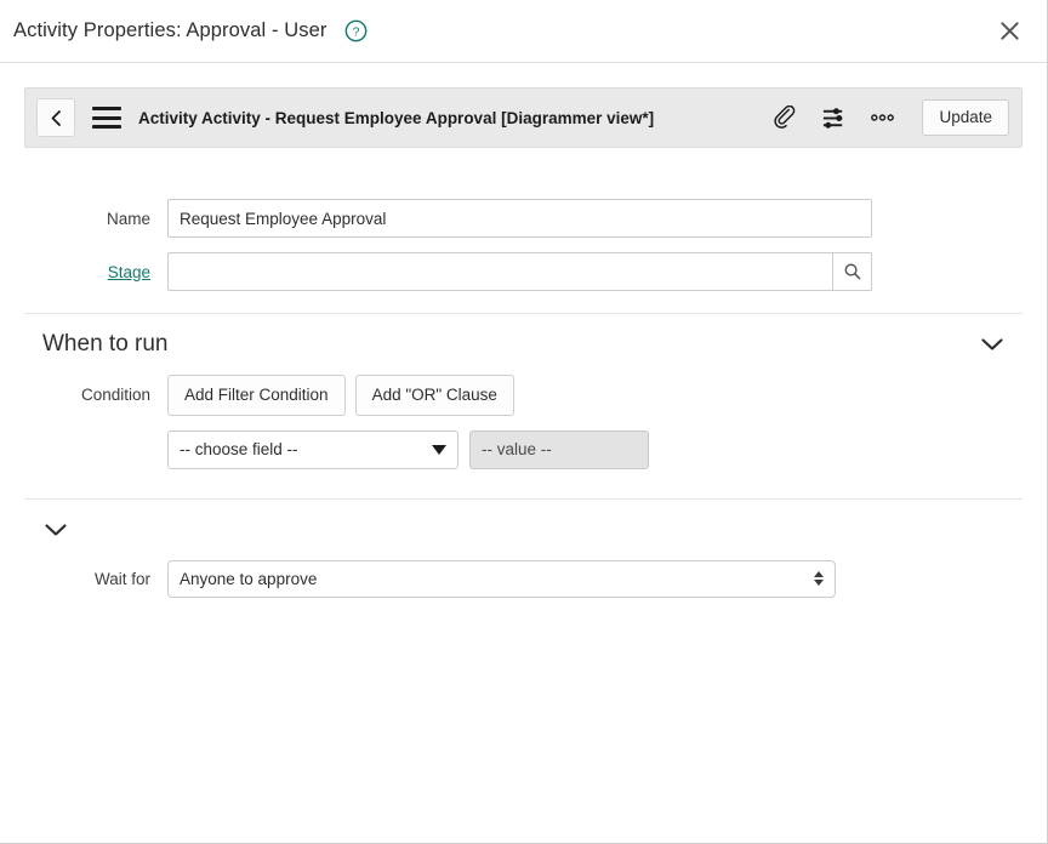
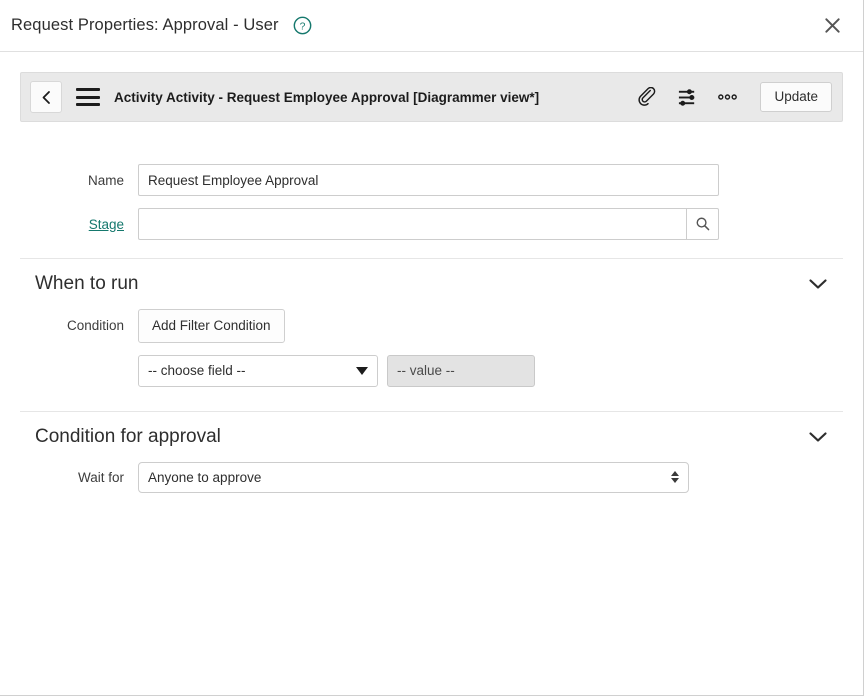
- Activity Properties: Approval - User
+ Request Properties: Approval - User
  ?
  Activity Activity - Request Employee Approval [Diagrammer view*]
  Update
  Name
  Request Employee Approval
  Stage
  When to run
  Condition
  Add Filter Condition
- Add "OR" Clause
  -- choose field --
  -- value --
+ Condition for approval
  Wait for
  Anyone to approve
